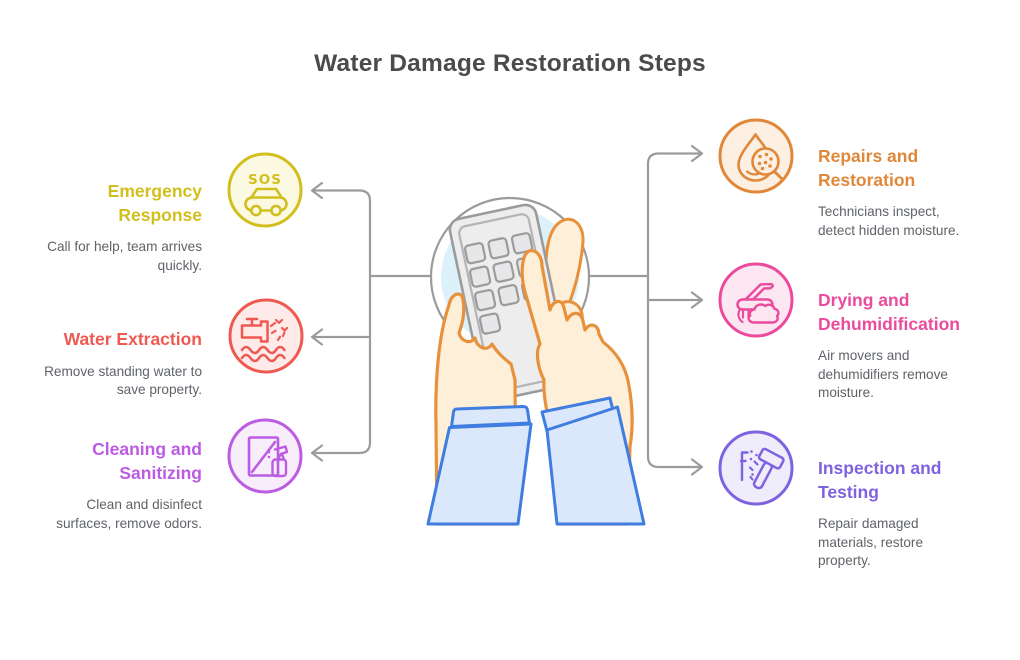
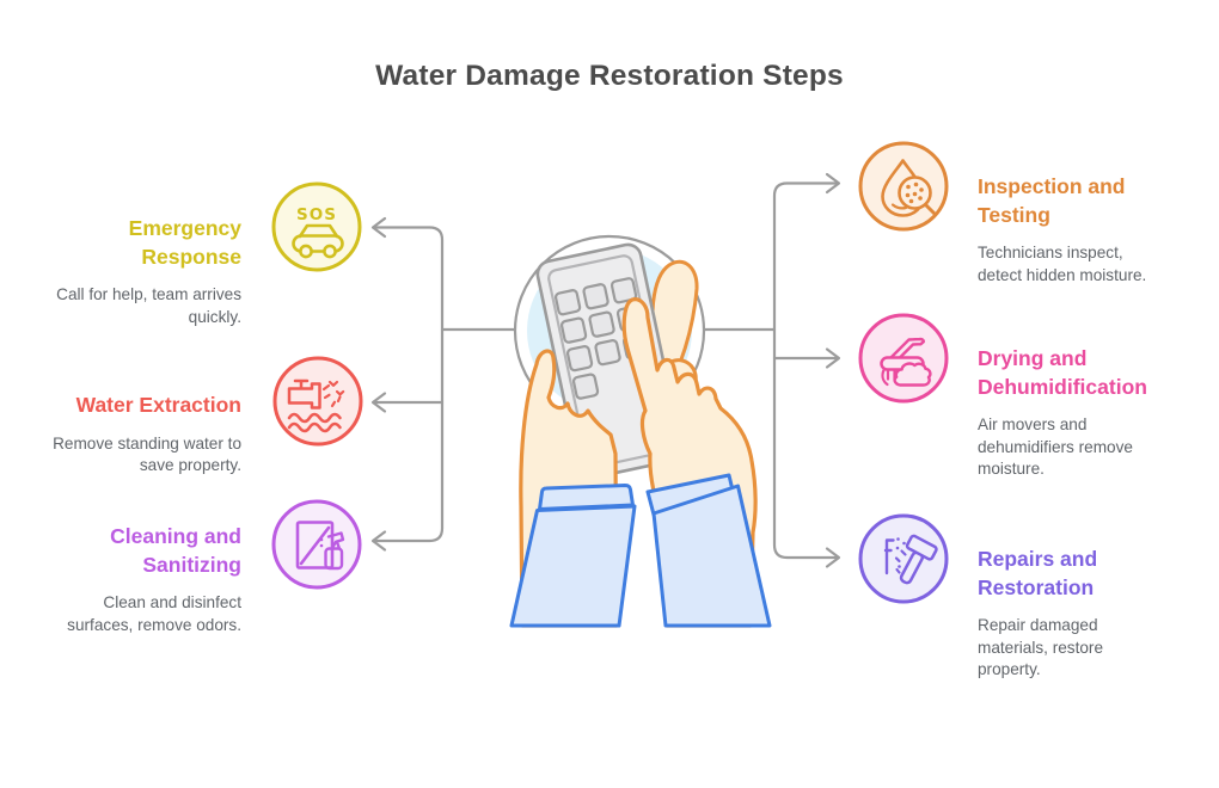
  Water Damage Restoration Steps
  SOS
  Emergency Response
  Call for help, team arrives quickly.
  Water Extraction
  Remove standing water to save property.
  Cleaning and Sanitizing
  Clean and disinfect surfaces, remove odors.
- Repairs and Restoration
+ Inspection and Testing
  Technicians inspect, detect hidden moisture.
  Drying and Dehumidification
  Air movers and dehumidifiers remove moisture.
- Inspection and Testing
+ Repairs and Restoration
  Repair damaged materials, restore property.
